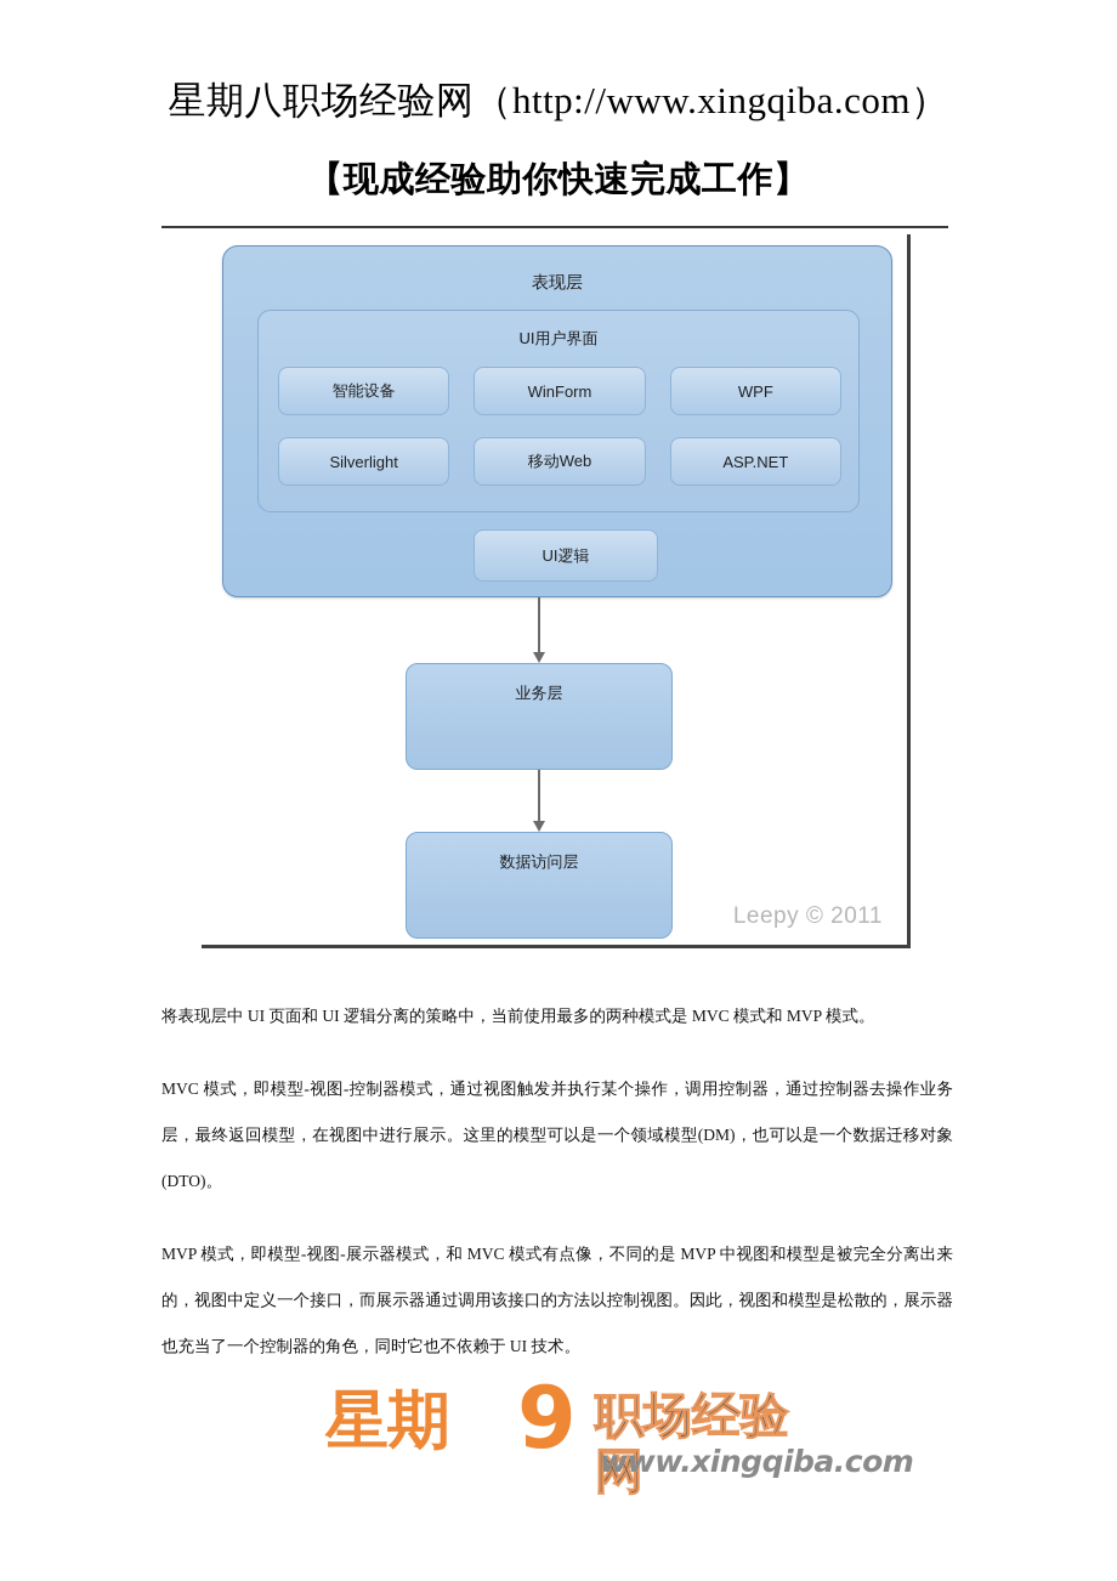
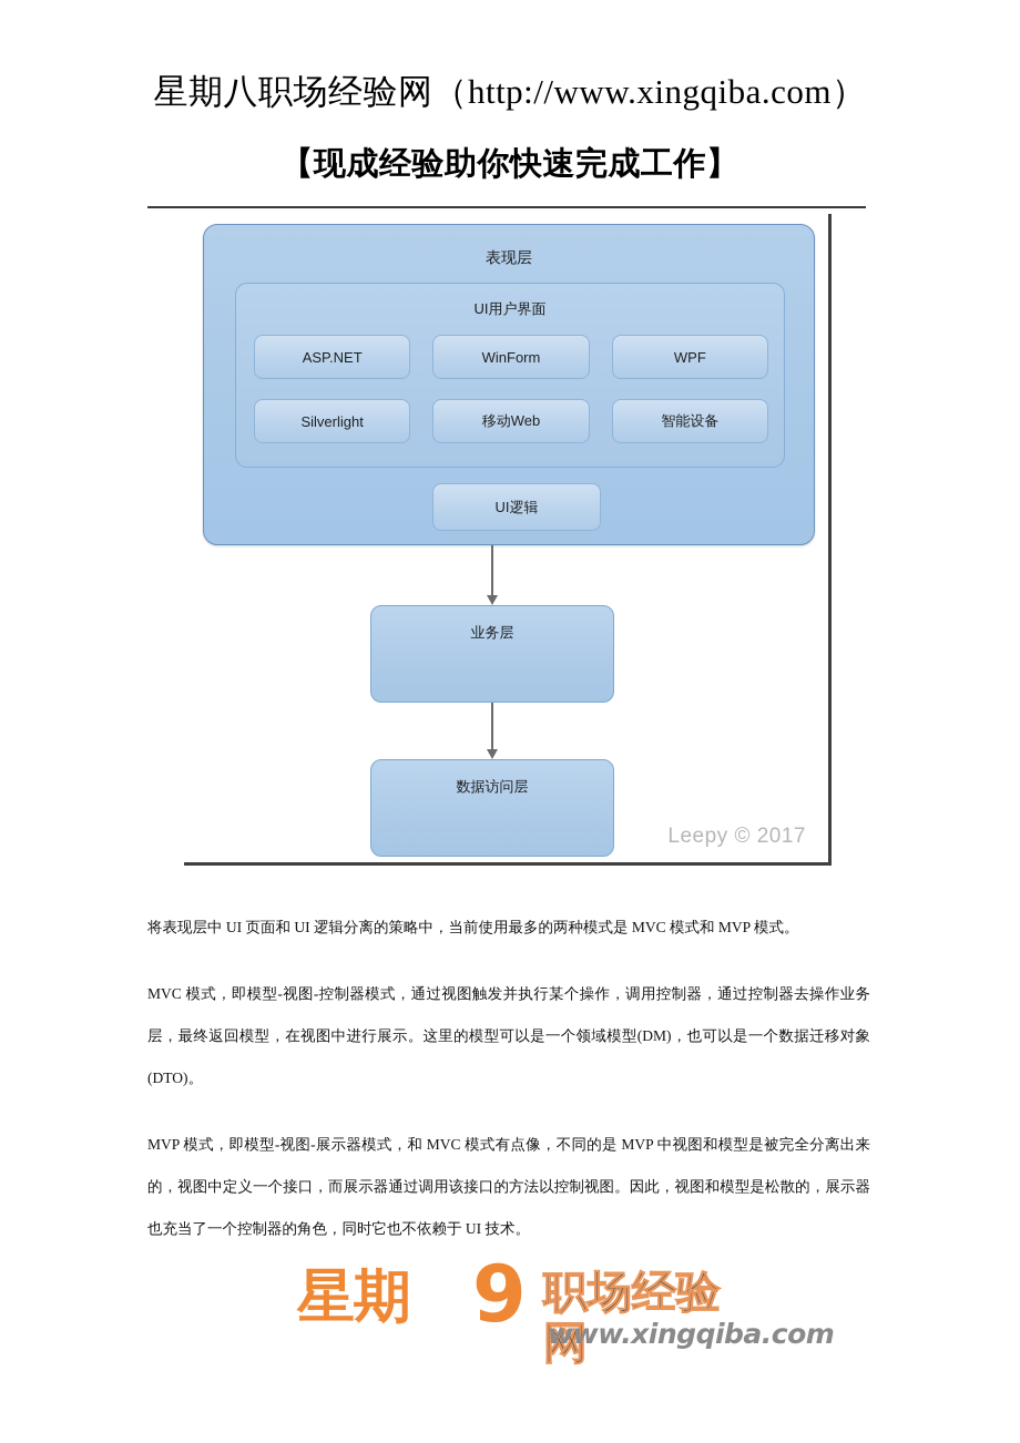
  星期八职场经验网（http://www.xingqiba.com）
  【现成经验助你快速完成工作】
  表现层
  UI用户界面
- 智能设备
+ ASP.NET
  WinForm
  WPF
  Silverlight
  移动Web
- ASP.NET
+ 智能设备
  UI逻辑
  业务层
  数据访问层
- Leepy © 2011
+ Leepy © 2017
  将表现层中 UI 页面和 UI 逻辑分离的策略中，当前使用最多的两种模式是 MVC 模式和 MVP 模式。
  MVC 模式，即模型-视图-控制器模式，通过视图触发并执行某个操作，调用控制器，通过控制器去操作业务层，最终返回模型，在视图中进行展示。这里的模型可以是一个领域模型(DM)，也可以是一个数据迁移对象(DTO)。
  MVP 模式，即模型-视图-展示器模式，和 MVC 模式有点像，不同的是 MVP 中视图和模型是被完全分离出来的，视图中定义一个接口，而展示器通过调用该接口的方法以控制视图。因此，视图和模型是松散的，展示器也充当了一个控制器的角色，同时它也不依赖于 UI 技术。
  星期
  9
  职场经验网
  www.xingqiba.com
